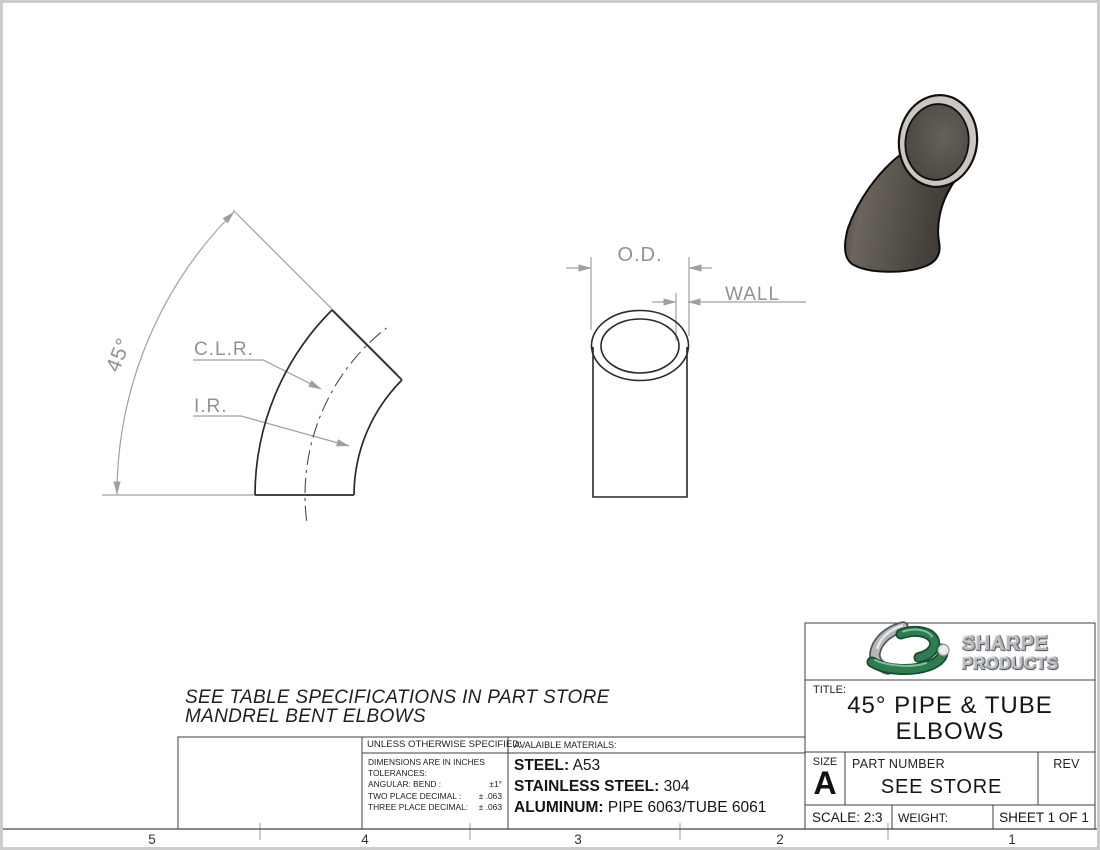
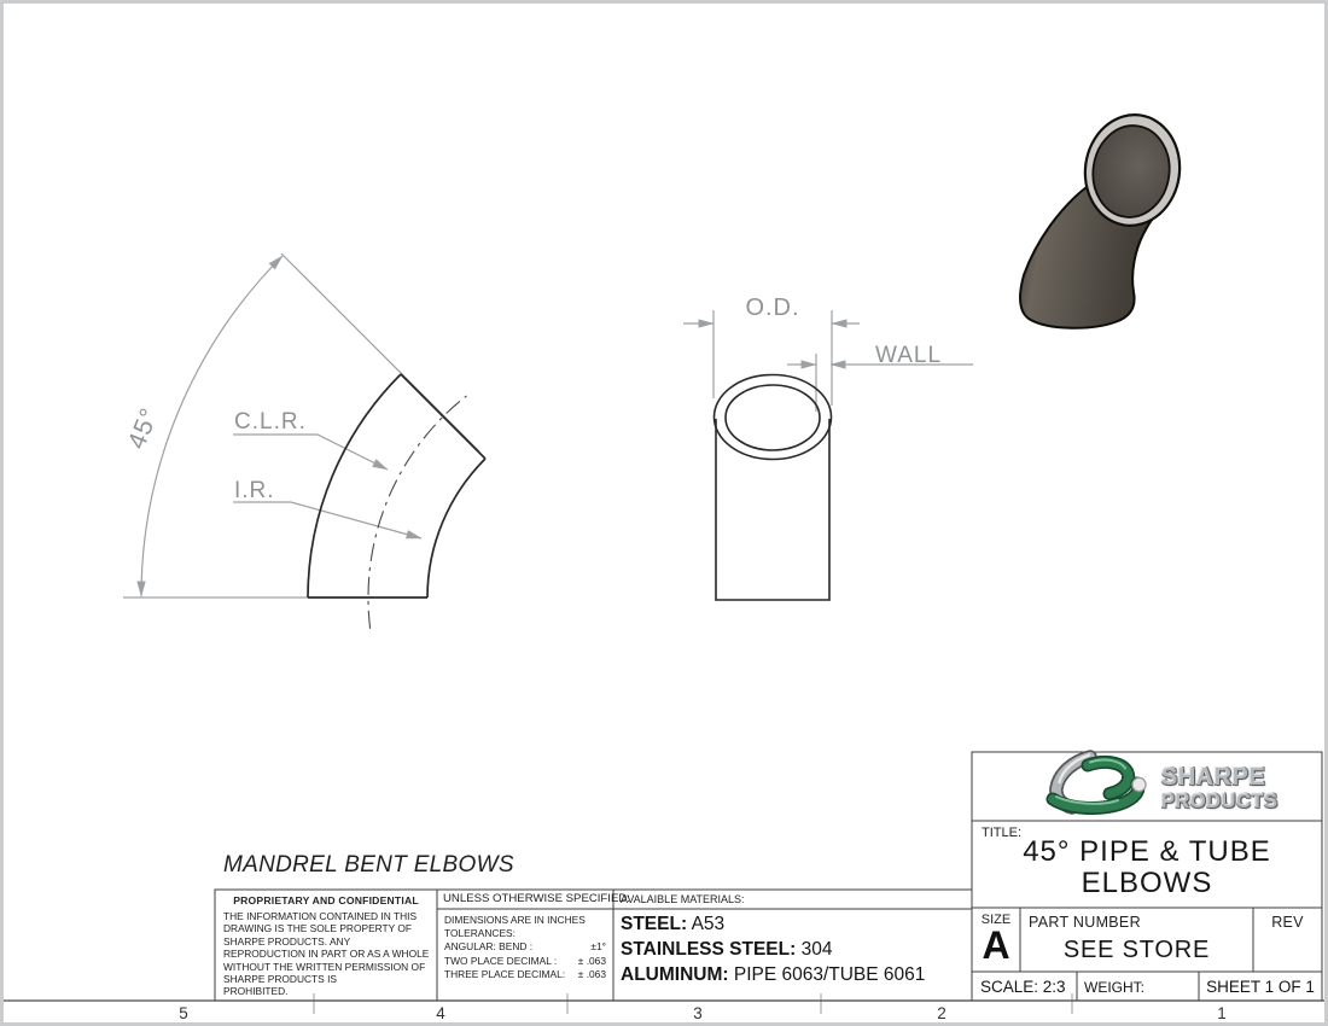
  C.L.R.
  I.R.
  O.D.
  WALL
- SEE TABLE SPECIFICATIONS IN PART STORE
  MANDREL BENT ELBOWS
+ PROPRIETARY AND CONFIDENTIAL
+ THE INFORMATION CONTAINED IN THIS
+ DRAWING IS THE SOLE PROPERTY OF
+ SHARPE PRODUCTS. ANY
+ REPRODUCTION IN PART OR AS A WHOLE
+ WITHOUT THE WRITTEN PERMISSION OF
+ SHARPE PRODUCTS IS
+ PROHIBITED.
  UNLESS OTHERWISE SPECIFI
  DIMENSIONS ARE IN INCHES
  TOLERANCES:
  ANGULAR: BEND :
  ±1°
  TWO PLACE DECIMAL :
  ± .063
  THREE PLACE DECIMAL:
  ± .063
  AVALAIBLE MATERIALS:
  STEEL: A53
  STAINLESS STEEL: 304
  ALUMINUM: PIPE 6063/TUBE 6061
  SHARPE
  PRODUCTS
  TITLE:
  45° PIPE & TUBE
  ELBOWS
  SIZE
  A
  PART NUMBER
  SEE STORE
  REV
  SCALE: 2:3
  WEIGHT:
  SHEET 1 OF 1
  5
  4
  3
  2
  1
